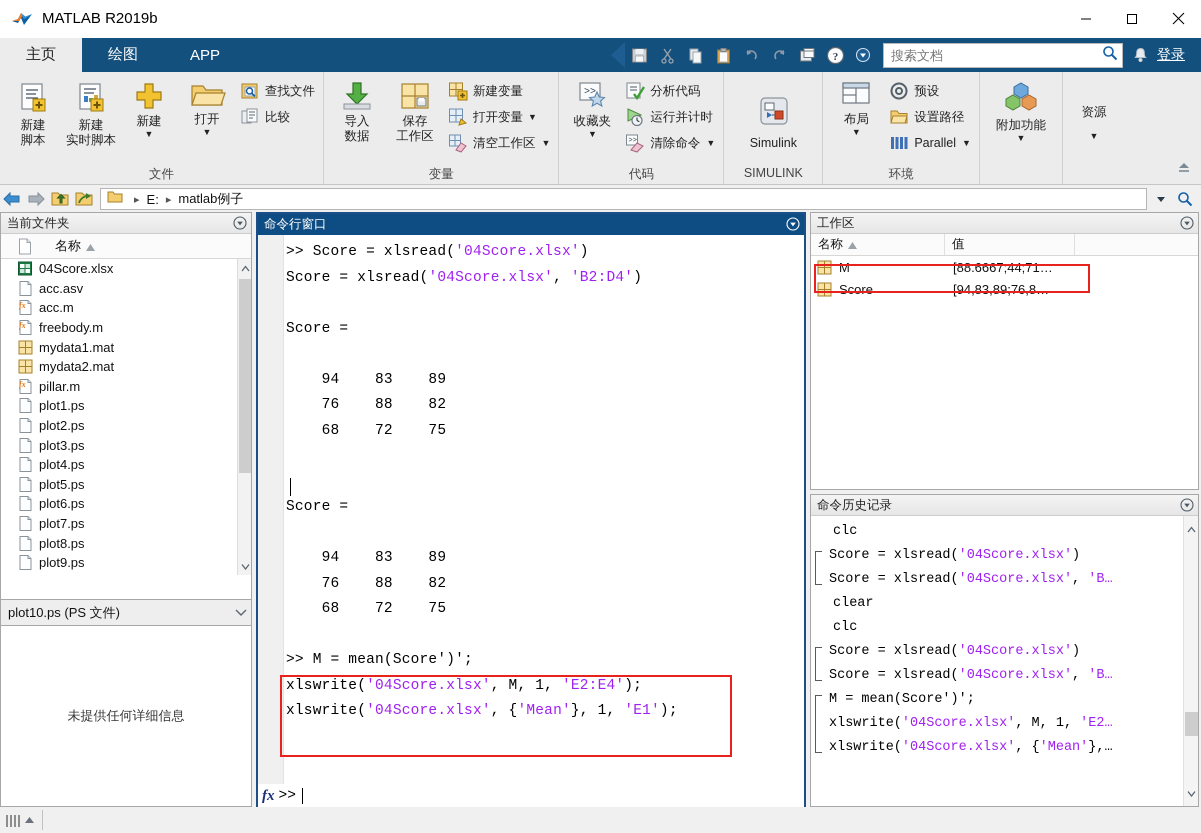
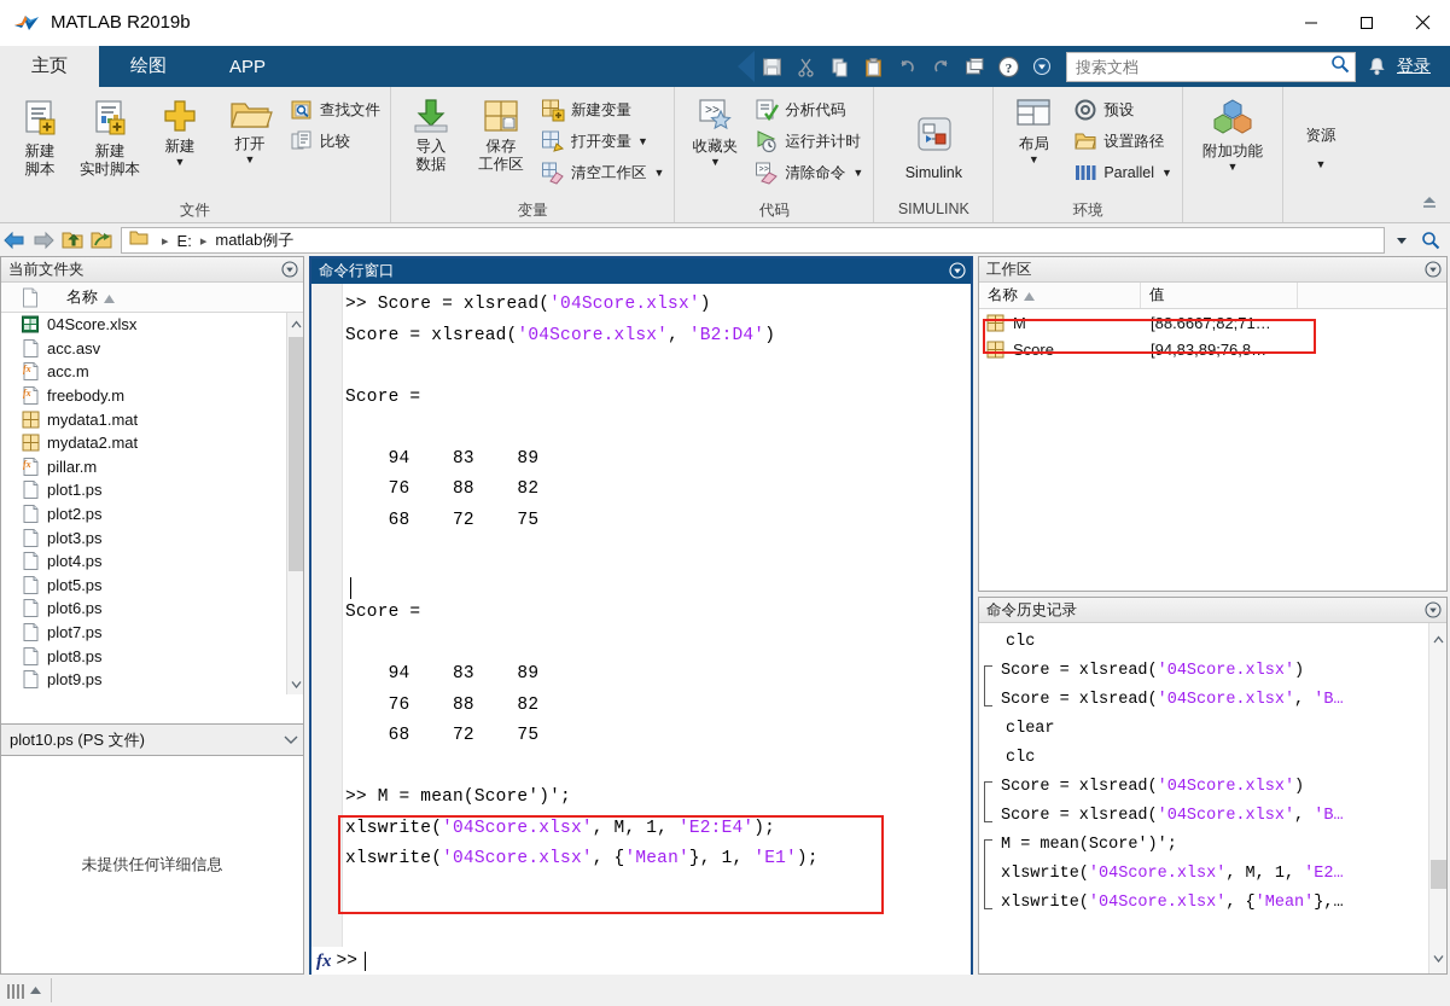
  MATLAB R2019b
  主页
  绘图
  APP
  ?
  搜索文档
  登录
  新建
  脚本
  新建
  实时脚本
  新建
  ▼
  打开
  ▼
  查找文件
  比较
  文件
  导入
  数据
  保存
  工作区
  新建变量
  打开变量
  ▼
  清空工作区
  ▼
  变量
  >>
  收藏夹
  ▼
  分析代码
  运行并计时
  >>
  清除命令
  ▼
  代码
  Simulink
  SIMULINK
  布局
  ▼
  预设
  设置路径
  Parallel
  ▼
  环境
  附加功能
  ▼
  资源
  ▼
  ▸
  E:
  ▸
  matlab例子
  当前文件夹
  名称
  04Score.xlsx
  acc.asv
  fx
  acc.m
  fx
  freebody.m
  mydata1.mat
  mydata2.mat
  fx
  pillar.m
  plot1.ps
  plot2.ps
  plot3.ps
  plot4.ps
  plot5.ps
  plot6.ps
  plot7.ps
  plot8.ps
  plot9.ps
  plot10.ps (PS 文件)
  未提供任何详细信息
  命令行窗口
  >> Score = xlsread('04Score.xlsx')
  Score = xlsread('04Score.xlsx', 'B2:D4')
  Score =
  94 83 89
  76 88 82
  68 72 75
  Score =
  94 83 89
  76 88 82
  68 72 75
  >> M = mean(Score')';
  xlswrite('04Score.xlsx', M, 1, 'E2:E4');
  xlswrite('04Score.xlsx', {'Mean'}, 1, 'E1');
  fx
  >>
  工作区
  名称
  值
  M
- [88.6667;44;71…
+ [88.6667;82;71…
  Score
  [94,83,89;76,8…
  命令历史记录
  clc
  Score = xlsread('04Score.xlsx')
  Score = xlsread('04Score.xlsx', 'B…
  clear
  clc
  Score = xlsread('04Score.xlsx')
  Score = xlsread('04Score.xlsx', 'B…
  M = mean(Score')';
  xlswrite('04Score.xlsx', M, 1, 'E2…
  xlswrite('04Score.xlsx', {'Mean'},…
